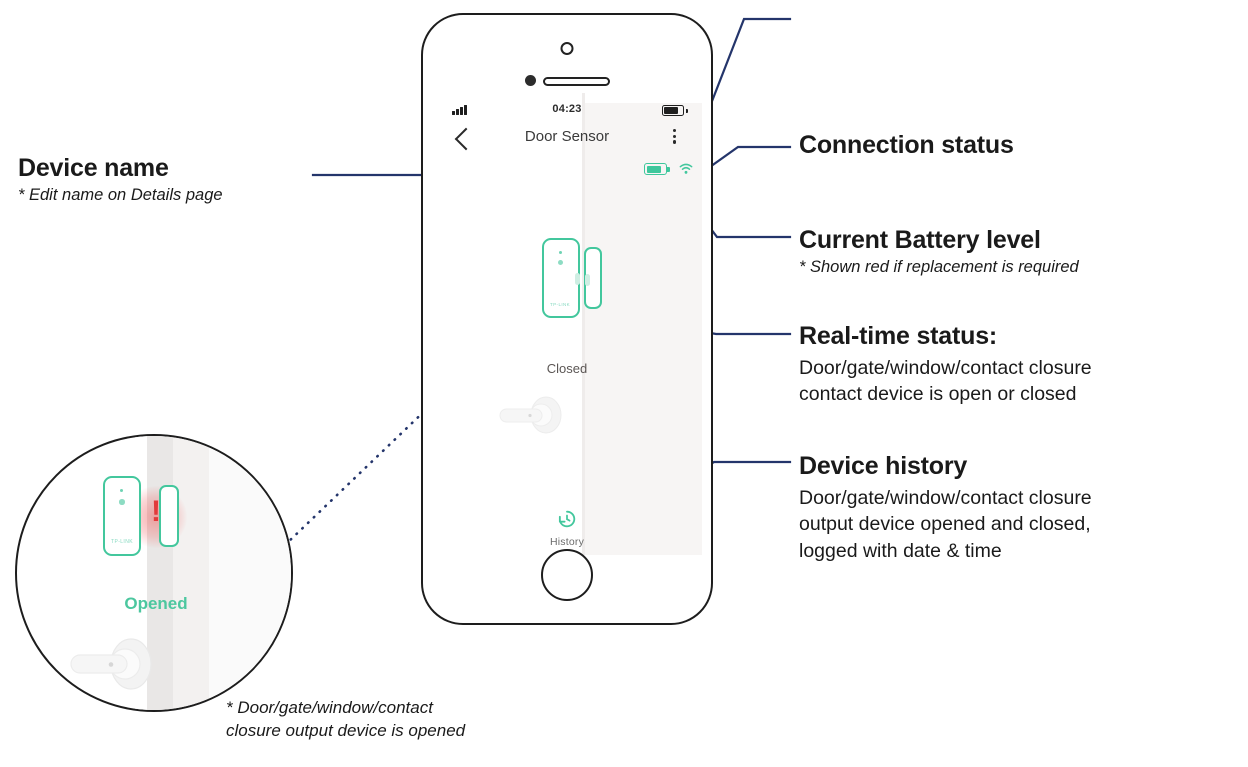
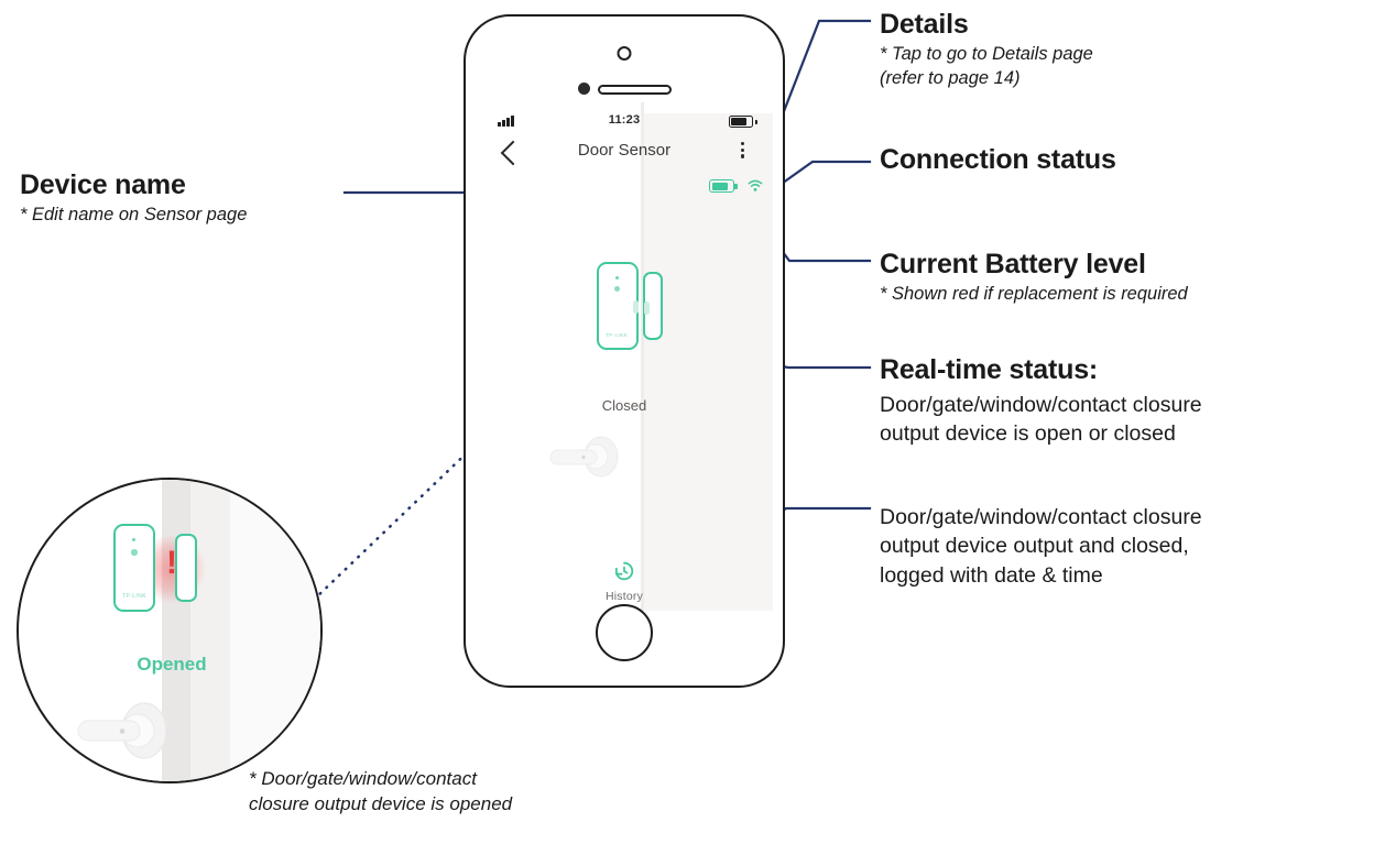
  Device name
- * Edit name on Details page
+ * Edit name on Sensor page
+ Details
+ * Tap to go to Details page
+ (refer to page 14)
  Connection status
  Current Battery level
  * Shown red if replacement is required
  Real-time status:
  Door/gate/window/contact closure
- contact device is open or closed
+ output device is open or closed
- Device history
  Door/gate/window/contact closure
- output device opened and closed,
+ output device output and closed,
  logged with date & time
- 04:23
+ 11:23
  Door Sensor
  Closed
  History
  !
  Opened
  * Door/gate/window/contact
  closure output device is opened
